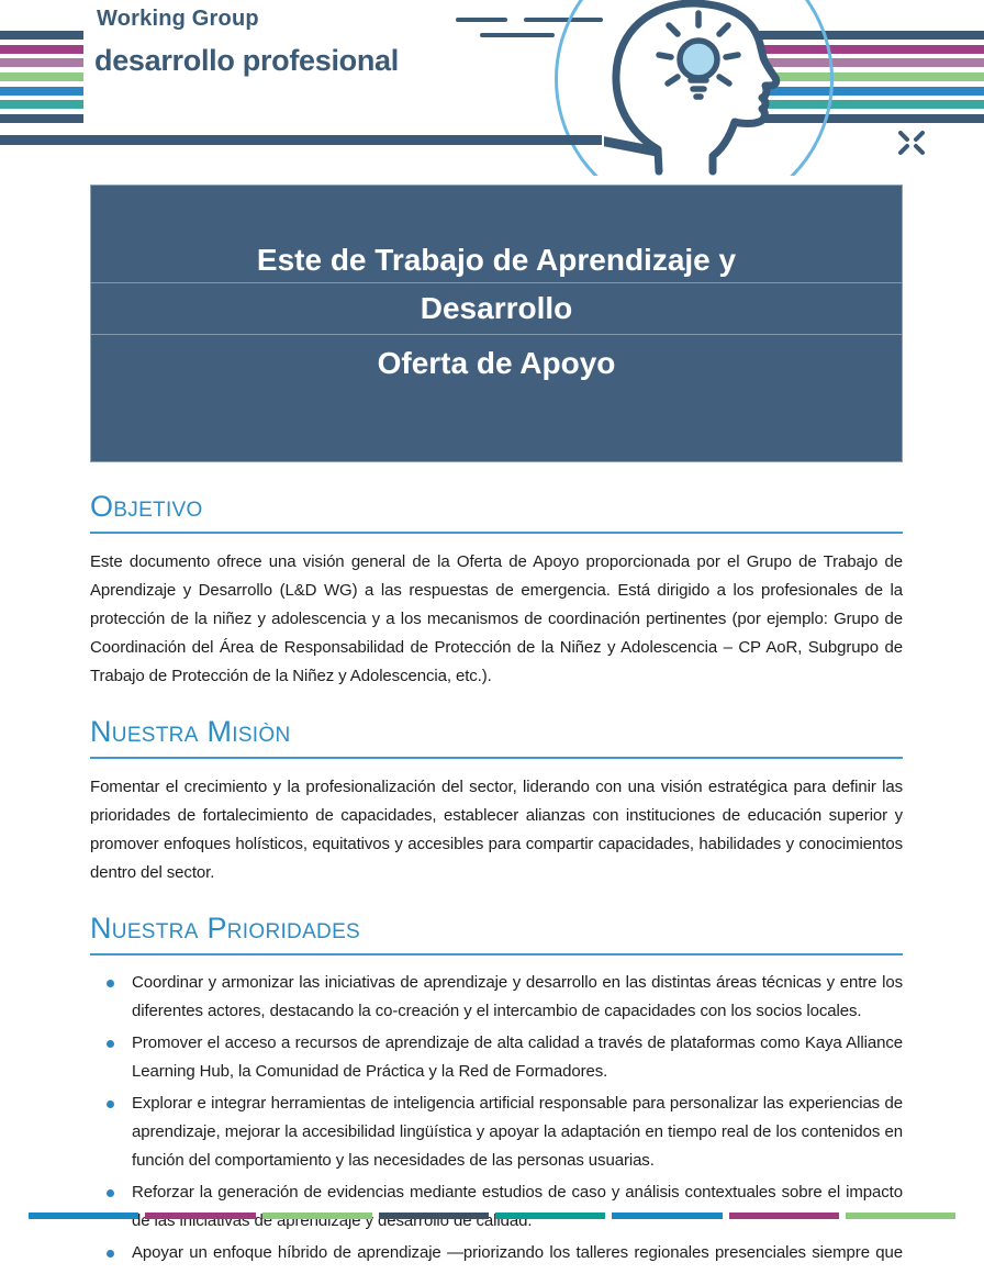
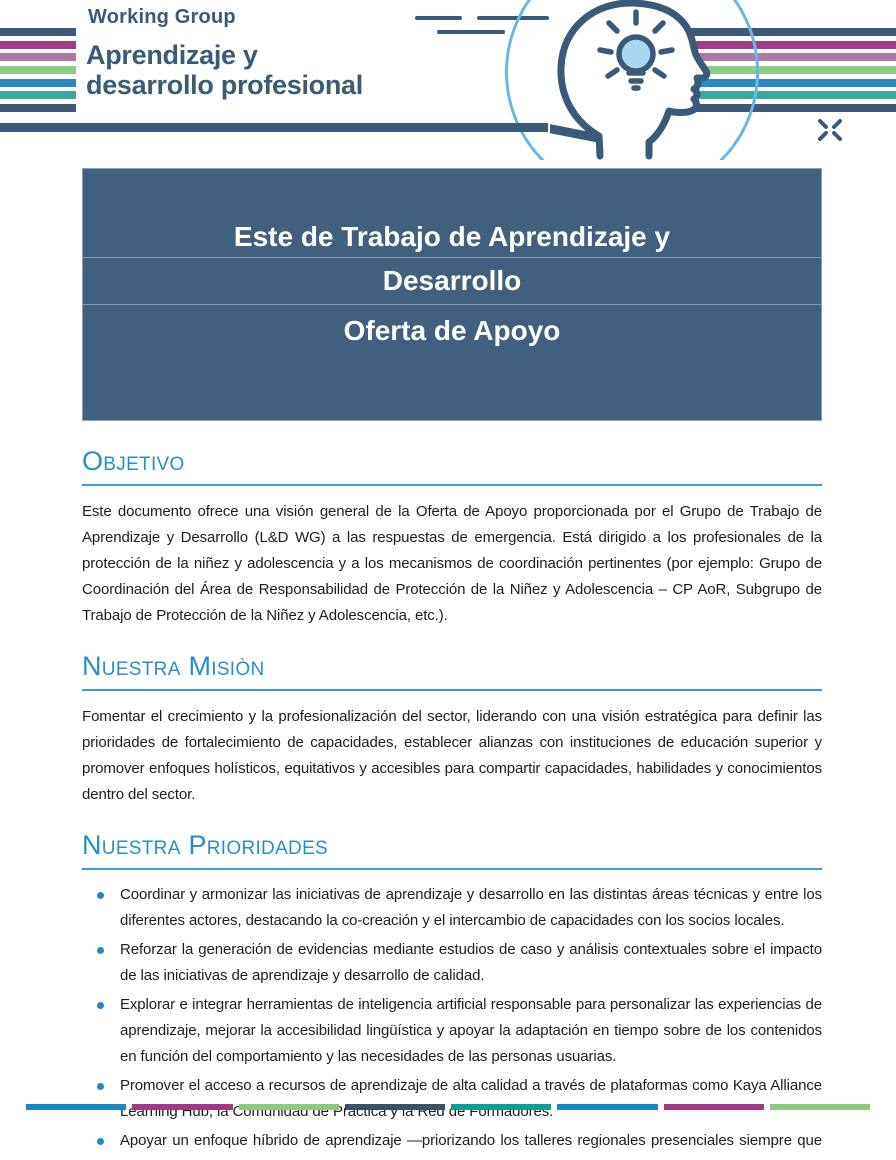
  Working Group
+ Aprendizaje y
  desarrollo profesional
  Este de Trabajo de Aprendizaje y
  Desarrollo
  Oferta de Apoyo
  Objetivo
  Este documento ofrece una visión general de la Oferta de Apoyo proporcionada por el Grupo de Trabajo de Aprendizaje y Desarrollo (L&D WG) a las respuestas de emergencia. Está dirigido a los profesionales de la protección de la niñez y adolescencia y a los mecanismos de coordinación pertinentes (por ejemplo: Grupo de Coordinación del Área de Responsabilidad de Protección de la Niñez y Adolescencia – CP AoR, Subgrupo de Trabajo de Protección de la Niñez y Adolescencia, etc.).
  Nuestra Misiòn
  Fomentar el crecimiento y la profesionalización del sector, liderando con una visión estratégica para definir las prioridades de fortalecimiento de capacidades, establecer alianzas con instituciones de educación superior y promover enfoques holísticos, equitativos y accesibles para compartir capacidades, habilidades y conocimientos dentro del sector.
  Nuestra Prioridades
  Coordinar y armonizar las iniciativas de aprendizaje y desarrollo en las distintas áreas técnicas y entre los diferentes actores, destacando la co-creación y el intercambio de capacidades con los socios locales.
- Promover el acceso a recursos de aprendizaje de alta calidad a través de plataformas como Kaya Alliance Learning Hub, la Comunidad de Práctica y la Red de Formadores.
+ Reforzar la generación de evidencias mediante estudios de caso y análisis contextuales sobre el impacto de las iniciativas de aprendizaje y desarrollo de calidad.
- Explorar e integrar herramientas de inteligencia artificial responsable para personalizar las experiencias de aprendizaje, mejorar la accesibilidad lingüística y apoyar la adaptación en tiempo real de los contenidos en función del comportamiento y las necesidades de las personas usuarias.
+ Explorar e integrar herramientas de inteligencia artificial responsable para personalizar las experiencias de aprendizaje, mejorar la accesibilidad lingüística y apoyar la adaptación en tiempo sobre de los contenidos en función del comportamiento y las necesidades de las personas usuarias.
- Reforzar la generación de evidencias mediante estudios de caso y análisis contextuales sobre el impacto de las iniciativas de aprendizaje y desarrollo de calidad.
+ Promover el acceso a recursos de aprendizaje de alta calidad a través de plataformas como Kaya Alliance Learning Hub, la Comunidad de Práctica y la Red de Formadores.
